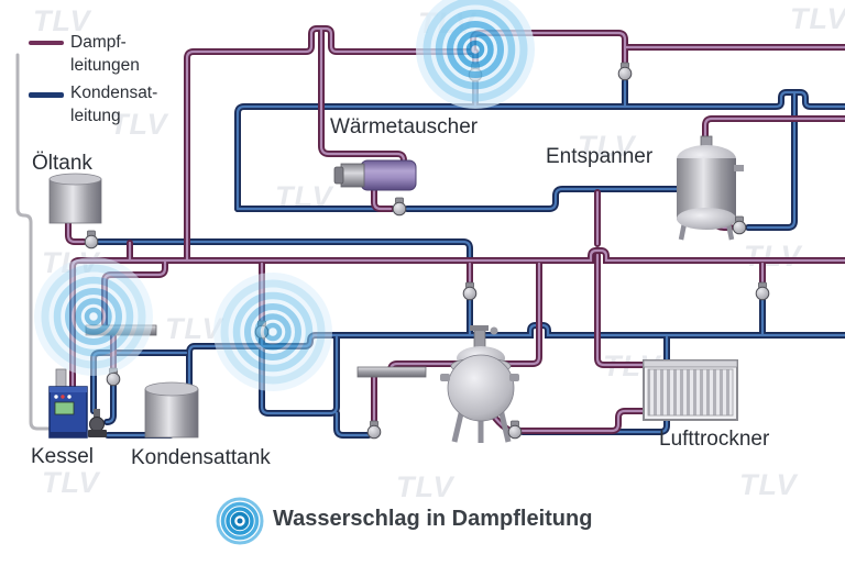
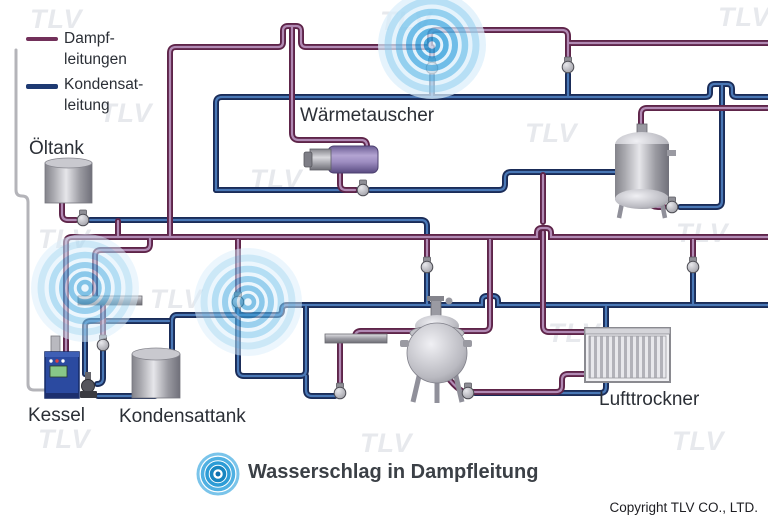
  TLV
  TLV
  TLV
  TLV
  TLV
  TLV
  TLV
  TLV
  TLV
  TLV
  TLV
  Dampf-
  leitungen
  Kondensat-
  leitung
  Öltank
  Wärmetauscher
- Entspanner
  Kessel
  Kondensattank
  Lufttrockner
  Wasserschlag in Dampfleitung
+ Copyright TLV CO., LTD.
